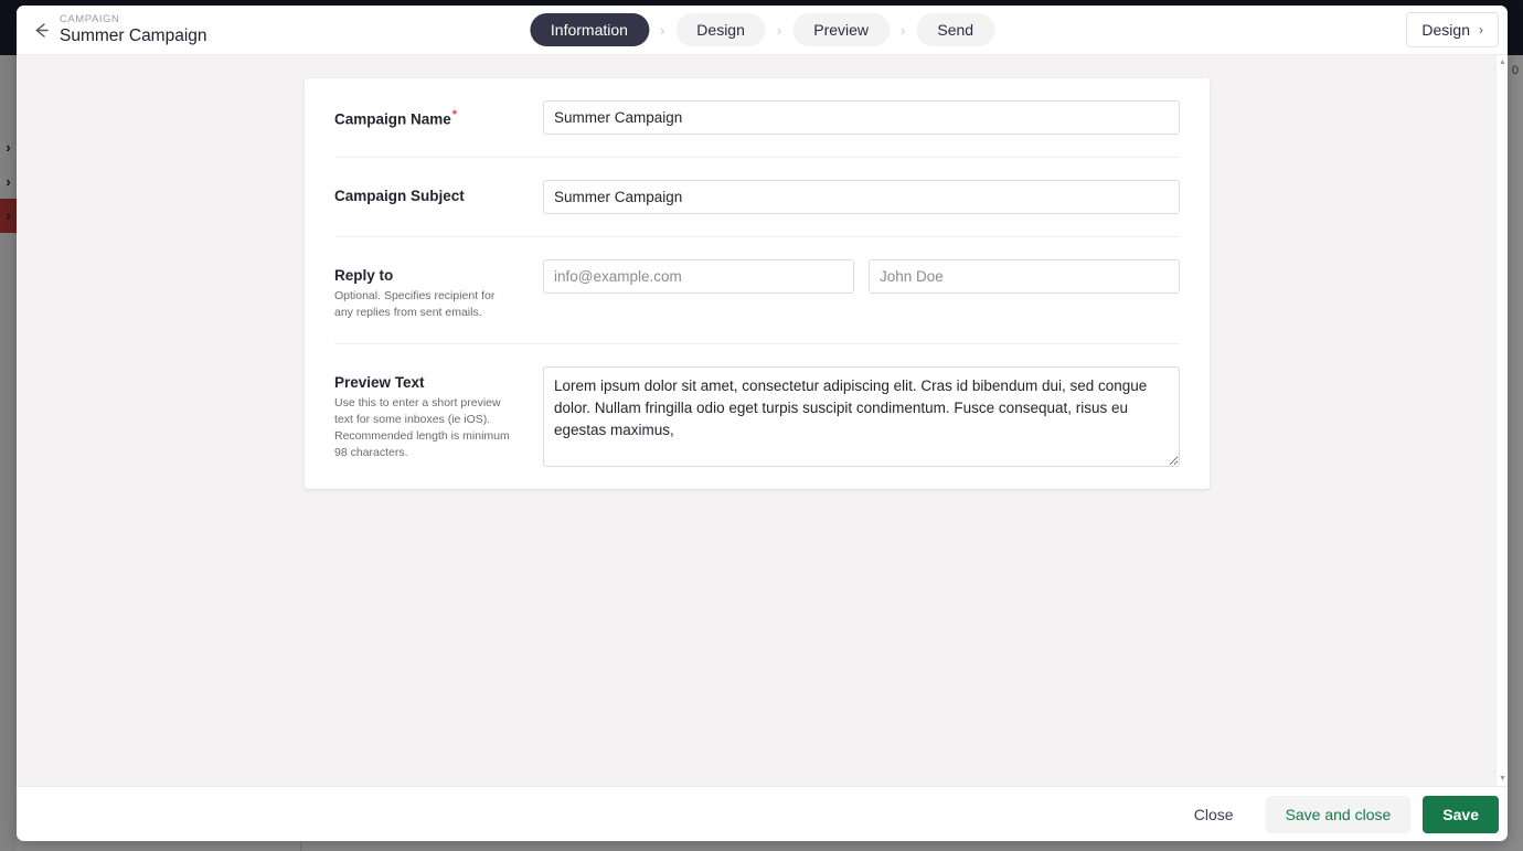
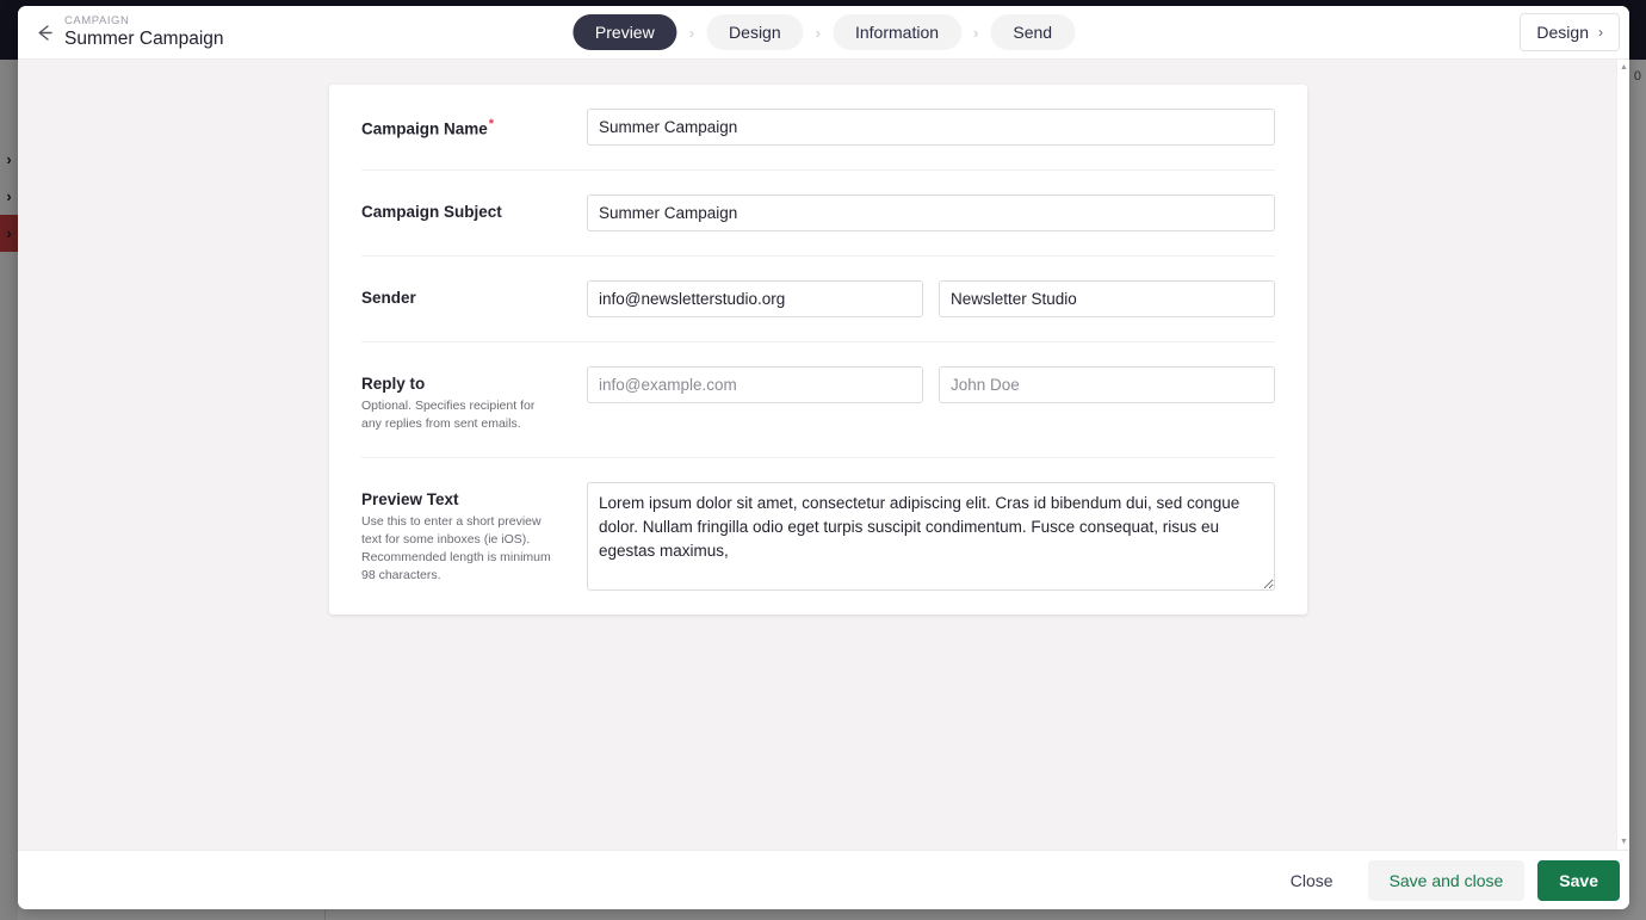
  ›
  ›
  ›
  0
  CAMPAIGN
  Summer Campaign
- Information
+ Preview
  ›
  Design
  ›
- Preview
+ Information
  ›
  Send
  Design
  ›
  Campaign Name*
  Summer Campaign
  Campaign Subject
  Summer Campaign
+ Sender
+ info@newsletterstudio.org
+ Newsletter Studio
  Reply to
  Optional. Specifies recipient for any replies from sent emails.
  info@example.com
  John Doe
  Preview Text
  Use this to enter a short preview text for some inboxes (ie iOS). Recommended length is minimum 98 characters.
  Close
  Save and close
  Save
